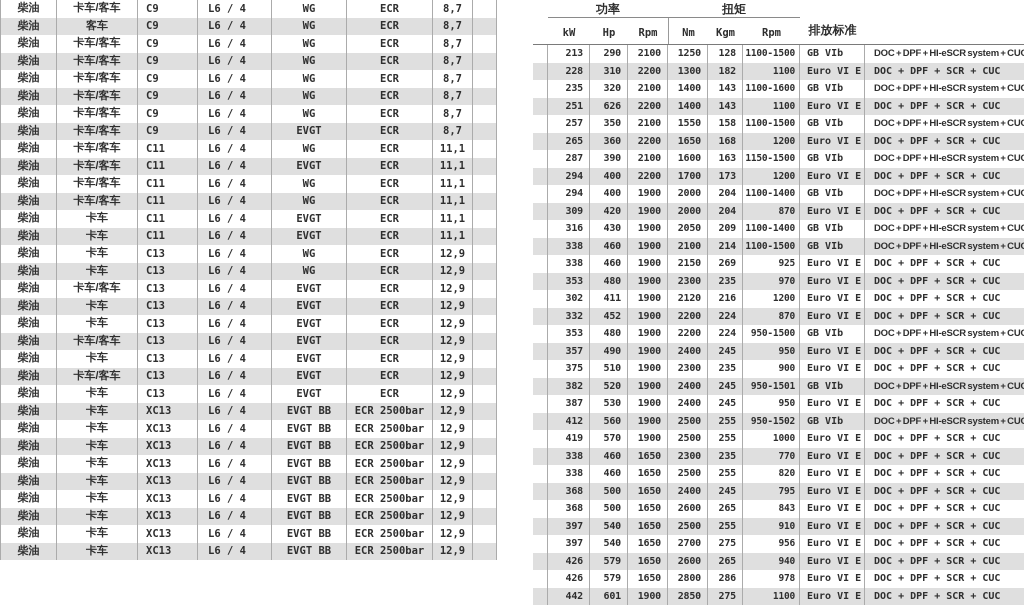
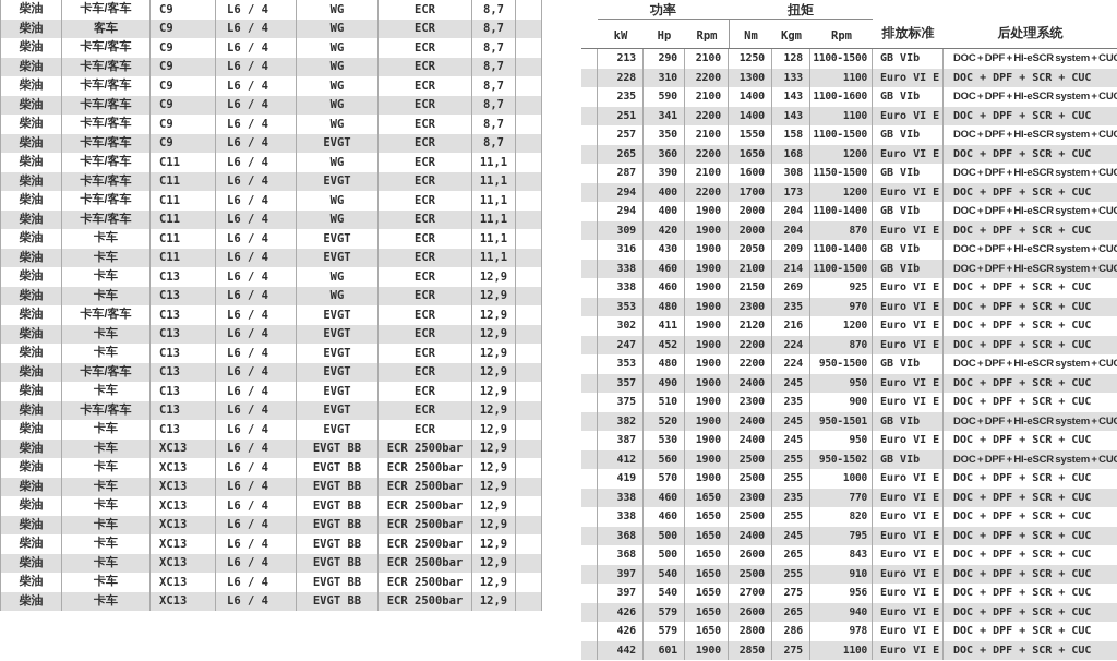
  柴油
  卡车/客车
  C9
  L6 / 4
  WG
  ECR
  8,7
  柴油
  客车
  C9
  L6 / 4
  WG
  ECR
  8,7
  柴油
  卡车/客车
  C9
  L6 / 4
  WG
  ECR
  8,7
  柴油
  卡车/客车
  C9
  L6 / 4
  WG
  ECR
  8,7
  柴油
  卡车/客车
  C9
  L6 / 4
  WG
  ECR
  8,7
  柴油
  卡车/客车
  C9
  L6 / 4
  WG
  ECR
  8,7
  柴油
  卡车/客车
  C9
  L6 / 4
  WG
  ECR
  8,7
  柴油
  卡车/客车
  C9
  L6 / 4
  EVGT
  ECR
  8,7
  柴油
  卡车/客车
  C11
  L6 / 4
  WG
  ECR
  11,1
  柴油
  卡车/客车
  C11
  L6 / 4
  EVGT
  ECR
  11,1
  柴油
  卡车/客车
  C11
  L6 / 4
  WG
  ECR
  11,1
  柴油
  卡车/客车
  C11
  L6 / 4
  WG
  ECR
  11,1
  柴油
  卡车
  C11
  L6 / 4
  EVGT
  ECR
  11,1
  柴油
  卡车
  C11
  L6 / 4
  EVGT
  ECR
  11,1
  柴油
  卡车
  C13
  L6 / 4
  WG
  ECR
  12,9
  柴油
  卡车
  C13
  L6 / 4
  WG
  ECR
  12,9
  柴油
  卡车/客车
  C13
  L6 / 4
  EVGT
  ECR
  12,9
  柴油
  卡车
  C13
  L6 / 4
  EVGT
  ECR
  12,9
  柴油
  卡车
  C13
  L6 / 4
  EVGT
  ECR
  12,9
  柴油
  卡车/客车
  C13
  L6 / 4
  EVGT
  ECR
  12,9
  柴油
  卡车
  C13
  L6 / 4
  EVGT
  ECR
  12,9
  柴油
  卡车/客车
  C13
  L6 / 4
  EVGT
  ECR
  12,9
  柴油
  卡车
  C13
  L6 / 4
  EVGT
  ECR
  12,9
  柴油
  卡车
  XC13
  L6 / 4
  EVGT BB
  ECR 2500bar
  12,9
  柴油
  卡车
  XC13
  L6 / 4
  EVGT BB
  ECR 2500bar
  12,9
  柴油
  卡车
  XC13
  L6 / 4
  EVGT BB
  ECR 2500bar
  12,9
  柴油
  卡车
  XC13
  L6 / 4
  EVGT BB
  ECR 2500bar
  12,9
  柴油
  卡车
  XC13
  L6 / 4
  EVGT BB
  ECR 2500bar
  12,9
  柴油
  卡车
  XC13
  L6 / 4
  EVGT BB
  ECR 2500bar
  12,9
  柴油
  卡车
  XC13
  L6 / 4
  EVGT BB
  ECR 2500bar
  12,9
  柴油
  卡车
  XC13
  L6 / 4
  EVGT BB
  ECR 2500bar
  12,9
  柴油
  卡车
  XC13
  L6 / 4
  EVGT BB
  ECR 2500bar
  12,9
  功率
  扭矩
  kW
  Hp
  Rpm
  Nm
  Kgm
  Rpm
  排放标准
+ 后处理系统
  213
  290
  2100
  1250
  128
  1100-1500
  GB VIb
  DOC + DPF + HI-eSCR system + CU
  228
  310
  2200
  1300
- 182
+ 133
  1100
  Euro VI E
  DOC + DPF + SCR + CUC
  235
- 320
+ 590
  2100
  1400
  143
  1100-1600
  GB VIb
  DOC + DPF + HI-eSCR system + CU
  251
- 626
+ 341
  2200
  1400
  143
  1100
  Euro VI E
  DOC + DPF + SCR + CUC
  257
  350
  2100
  1550
  158
  1100-1500
  GB VIb
  DOC + DPF + HI-eSCR system + CU
  265
  360
  2200
  1650
  168
  1200
  Euro VI E
  DOC + DPF + SCR + CUC
  287
  390
  2100
  1600
- 163
+ 308
  1150-1500
  GB VIb
  DOC + DPF + HI-eSCR system + CU
  294
  400
  2200
  1700
  173
  1200
  Euro VI E
  DOC + DPF + SCR + CUC
  294
  400
  1900
  2000
  204
  1100-1400
  GB VIb
  DOC + DPF + HI-eSCR system + CU
  309
  420
  1900
  2000
  204
  870
  Euro VI E
  DOC + DPF + SCR + CUC
  316
  430
  1900
  2050
  209
  1100-1400
  GB VIb
  DOC + DPF + HI-eSCR system + CU
  338
  460
  1900
  2100
  214
  1100-1500
  GB VIb
  DOC + DPF + HI-eSCR system + CU
  338
  460
  1900
  2150
  269
  925
  Euro VI E
  DOC + DPF + SCR + CUC
  353
  480
  1900
  2300
  235
  970
  Euro VI E
  DOC + DPF + SCR + CUC
  302
  411
  1900
  2120
  216
  1200
  Euro VI E
  DOC + DPF + SCR + CUC
- 332
+ 247
  452
  1900
  2200
  224
  870
  Euro VI E
  DOC + DPF + SCR + CUC
  353
  480
  1900
  2200
  224
  950-1500
  GB VIb
  DOC + DPF + HI-eSCR system + CU
  357
  490
  1900
  2400
  245
  950
  Euro VI E
  DOC + DPF + SCR + CUC
  375
  510
  1900
  2300
  235
  900
  Euro VI E
  DOC + DPF + SCR + CUC
  382
  520
  1900
  2400
  245
  950-1501
  GB VIb
  DOC + DPF + HI-eSCR system + CU
  387
  530
  1900
  2400
  245
  950
  Euro VI E
  DOC + DPF + SCR + CUC
  412
  560
  1900
  2500
  255
  950-1502
  GB VIb
  DOC + DPF + HI-eSCR system + CU
  419
  570
  1900
  2500
  255
  1000
  Euro VI E
  DOC + DPF + SCR + CUC
  338
  460
  1650
  2300
  235
  770
  Euro VI E
  DOC + DPF + SCR + CUC
  338
  460
  1650
  2500
  255
  820
  Euro VI E
  DOC + DPF + SCR + CUC
  368
  500
  1650
  2400
  245
  795
  Euro VI E
  DOC + DPF + SCR + CUC
  368
  500
  1650
  2600
  265
  843
  Euro VI E
  DOC + DPF + SCR + CUC
  397
  540
  1650
  2500
  255
  910
  Euro VI E
  DOC + DPF + SCR + CUC
  397
  540
  1650
  2700
  275
  956
  Euro VI E
  DOC + DPF + SCR + CUC
  426
  579
  1650
  2600
  265
  940
  Euro VI E
  DOC + DPF + SCR + CUC
  426
  579
  1650
  2800
  286
  978
  Euro VI E
  DOC + DPF + SCR + CUC
  442
  601
  1900
  2850
  275
  1100
  Euro VI E
  DOC + DPF + SCR + CUC
